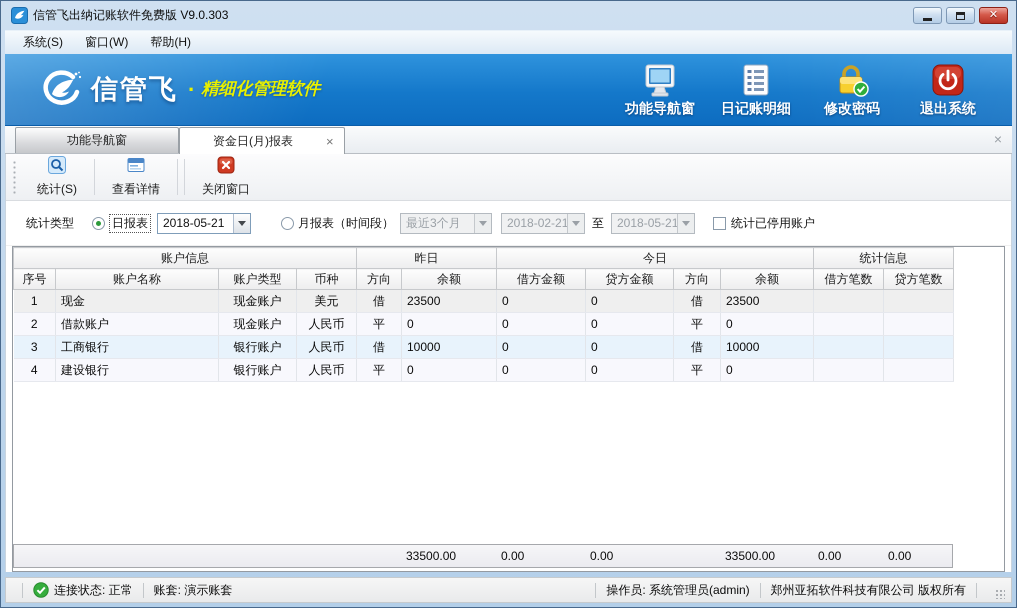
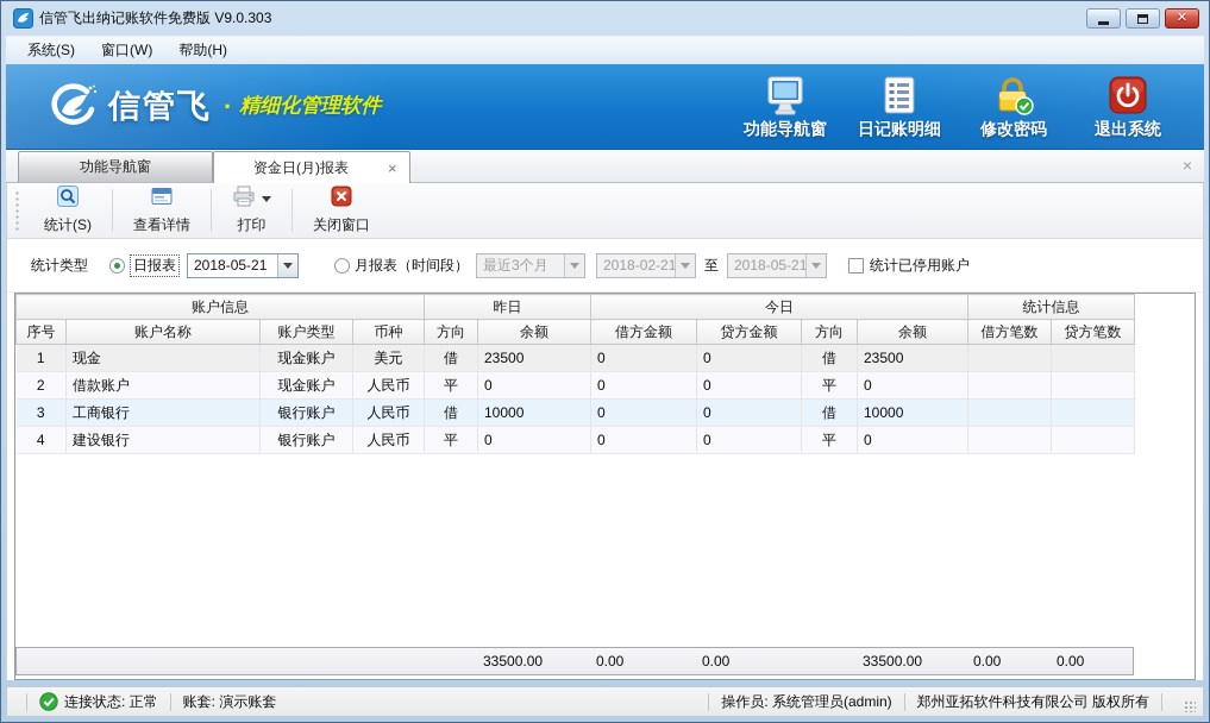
  信管飞出纳记账软件免费版 V9.0.303
  ✕
  系统(S)
  窗口(W)
  帮助(H)
  信管飞
  ·
  精细化管理软件
  功能导航窗
  日记账明细
  修改密码
  退出系统
  功能导航窗
  资金日(月)报表
  ×
  ×
  统计(S)
  查看详情
+ 打印
  关闭窗口
  统计类型
  日报表
  2018-05-21
  月报表（时间段）
  最近3个月
  2018-02-21
  至
  2018-05-21
  统计已停用账户
  账户信息	昨日	今日	统计信息
  序号	账户名称	账户类型	币种	方向	余额	借方金额	贷方金额	方向	余额	借方笔数	贷方笔数
  1	现金	现金账户	美元	借	23500	0	0	借	23500
  2	借款账户	现金账户	人民币	平	0	0	0	平	0
  3	工商银行	银行账户	人民币	借	10000	0	0	借	10000
  4	建设银行	银行账户	人民币	平	0	0	0	平	0
  	33500.00	0.00	0.00		33500.00	0.00	0.00
  连接状态: 正常
  账套: 演示账套
  操作员: 系统管理员(admin)
  郑州亚拓软件科技有限公司 版权所有
